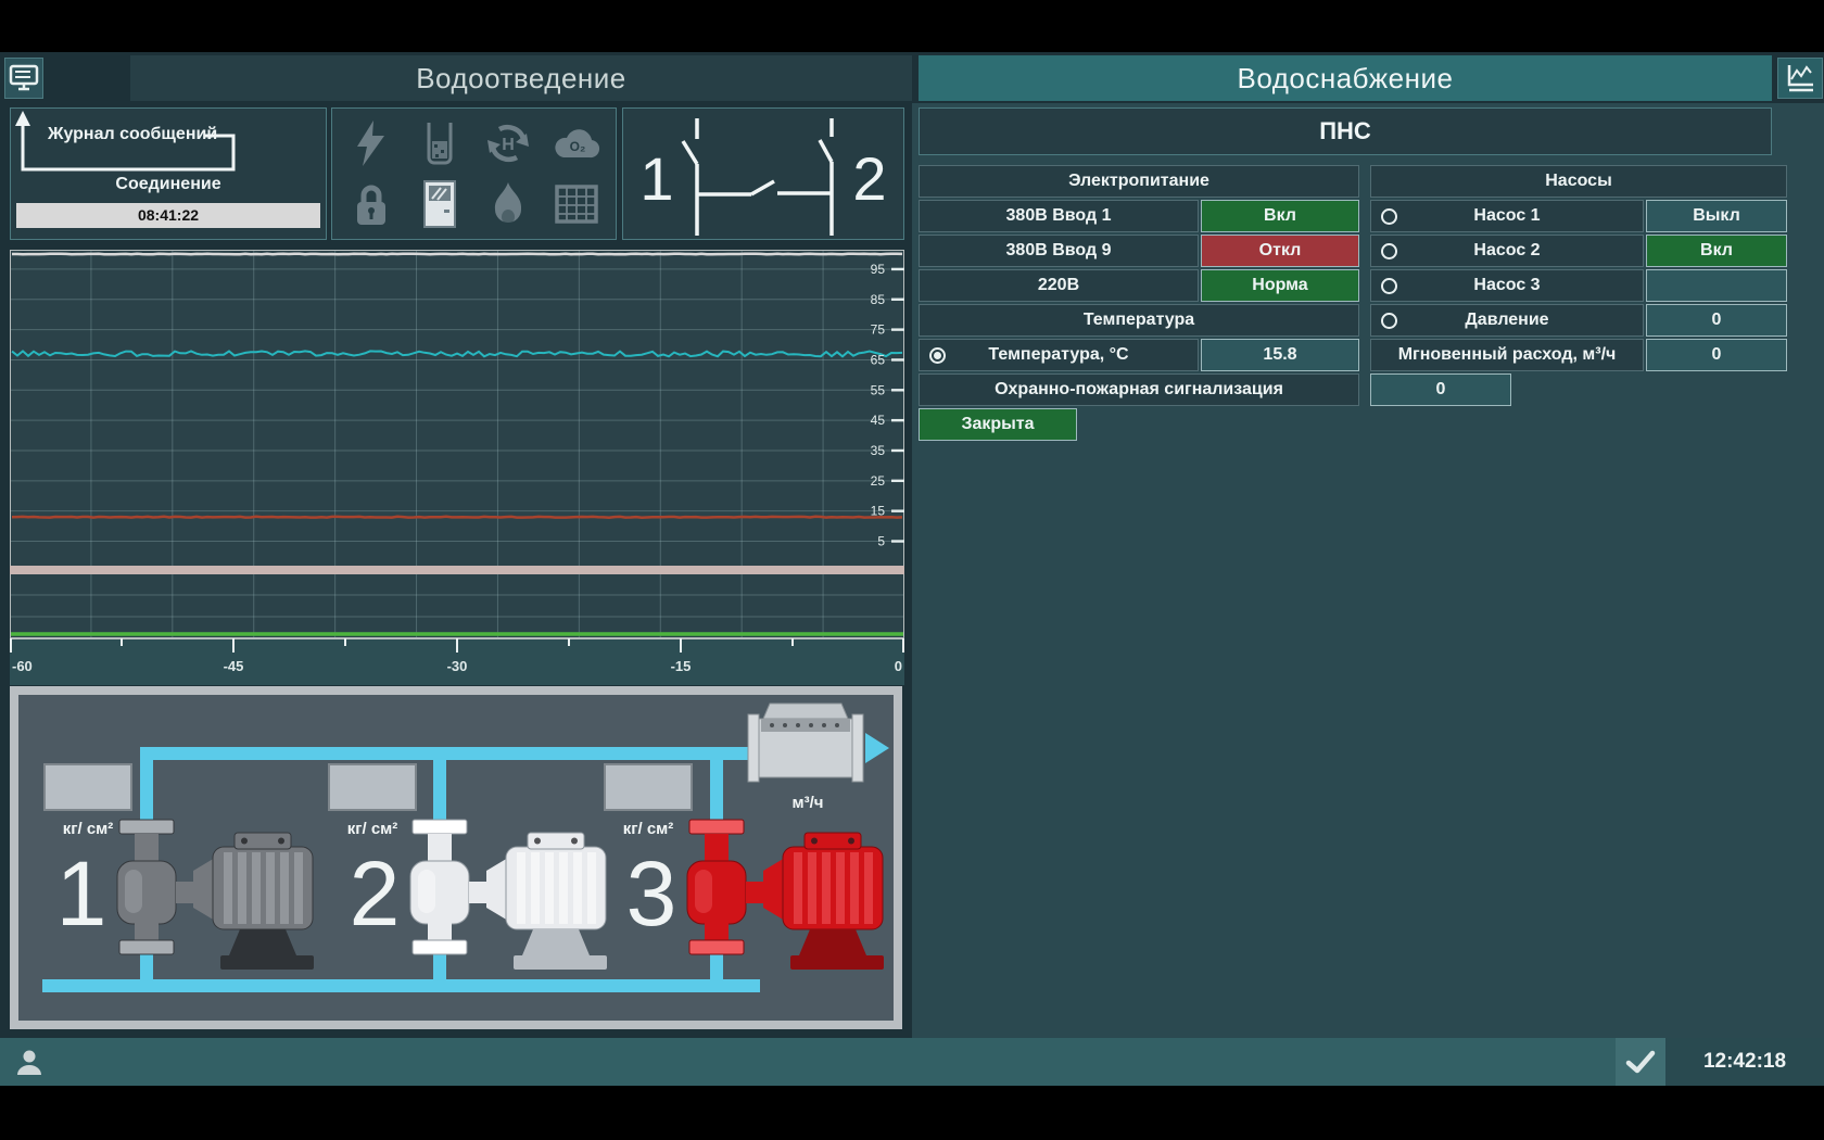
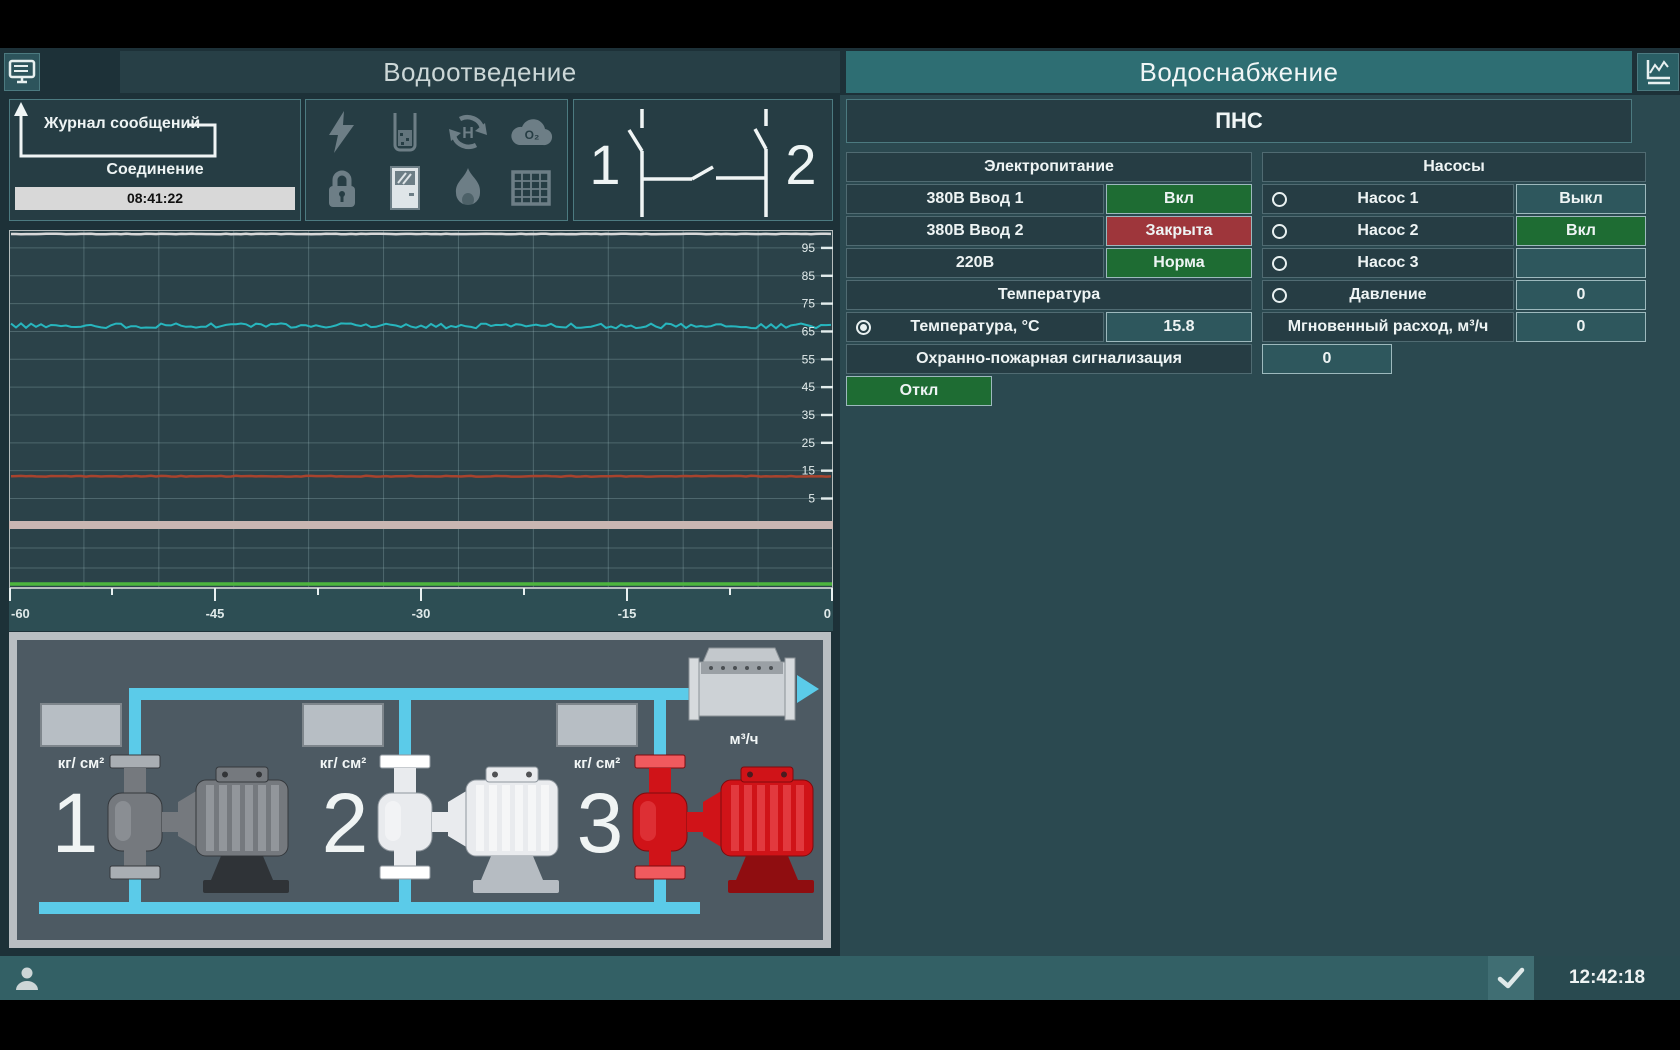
  Водоотведение
  Водоснабжение
  Журнал сообщений
  Соединение
  08:41:22
  H
  O₂
  1
  2
  95
  85
  75
  65
  55
  45
  35
  25
  15
  5
  -60
  -45
  -30
  -15
  0
  ПНС
  Электропитание
  380В Ввод 1
  Вкл
- 380В Ввод 9
+ 380В Ввод 2
- Откл
+ Закрыта
  220В
  Норма
  Температура
  Температура, °С
  15.8
  Охранно-пожарная сигнализация
- Закрыта
+ Откл
  Насосы
  Насос 1
  Выкл
  Насос 2
  Вкл
  Насос 3
  Давление
  0
  Мгновенный расход, м³/ч
  0
  0
  кг/ см²
  кг/ см²
  кг/ см²
  м³/ч
  1
  2
  3
  12:42:18
